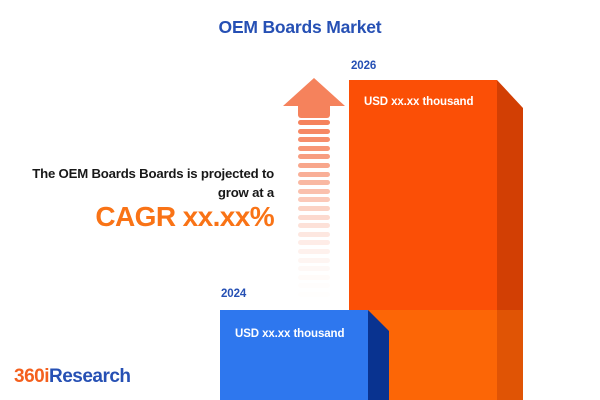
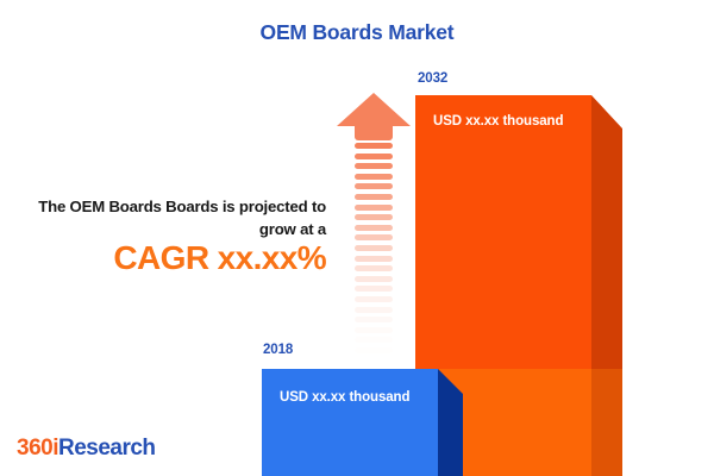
  OEM Boards Market
  The OEM Boards Boards is projected to grow at a
  CAGR xx.xx%
- 2026
+ 2032
  USD xx.xx thousand
- 2024
+ 2018
  USD xx.xx thousand
  360iResearch
